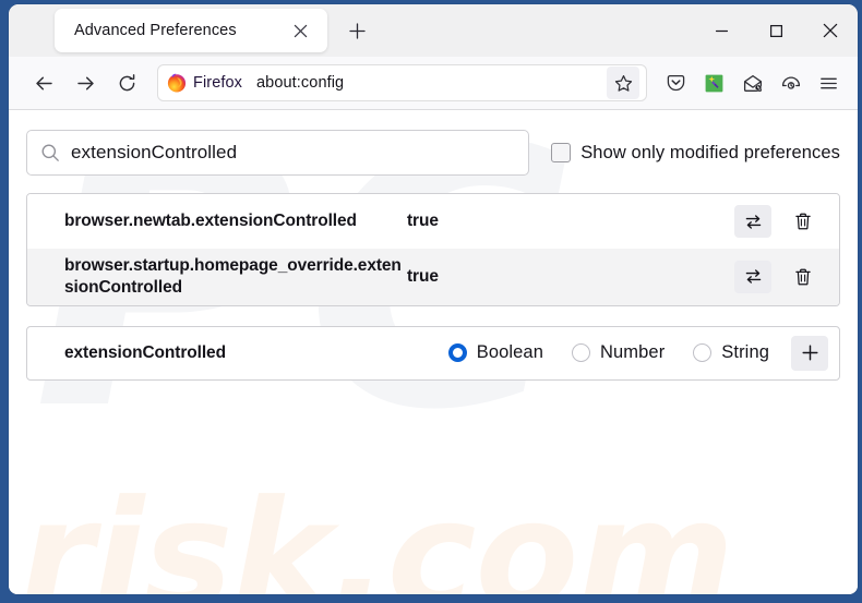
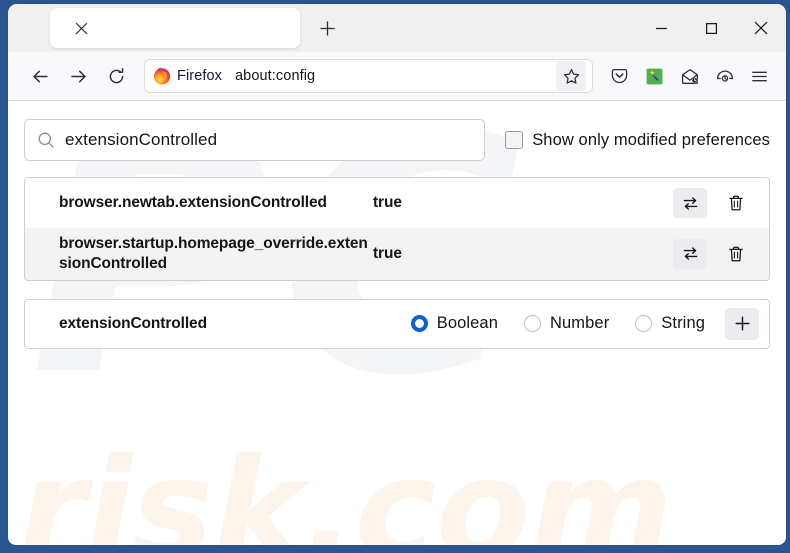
- Advanced Preferences
  Firefox
  about:config
  risk.com
  extensionControlled
  Show only modified preferences
  browser.newtab.extensionControlled
  true
  browser.startup.homepage_override.extensionControlled
  true
  extensionControlled
  Boolean
  Number
  String
